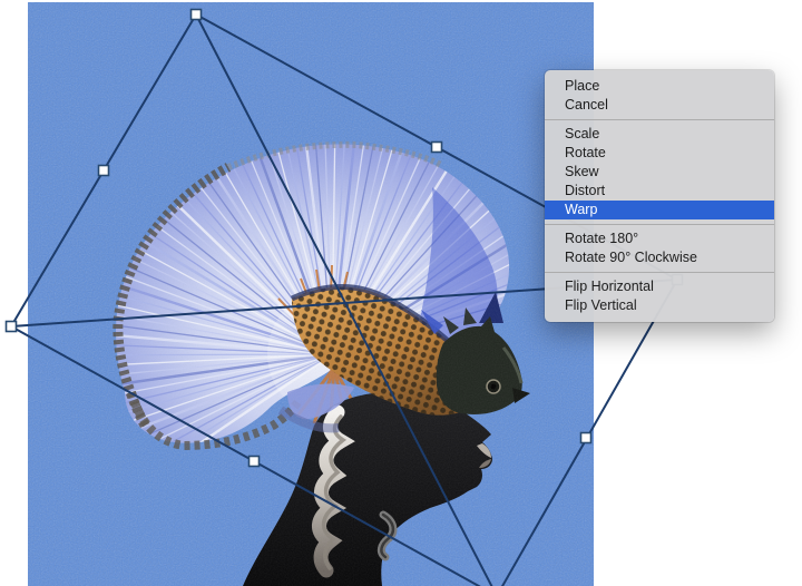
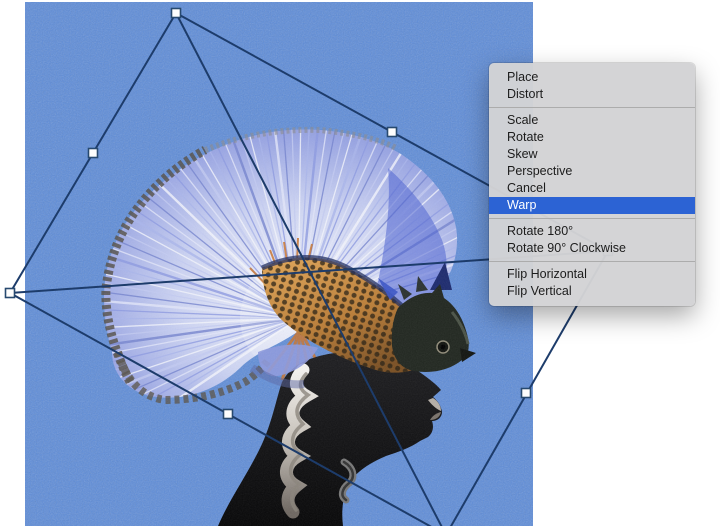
  Place
- Cancel
+ Distort
  Scale
  Rotate
  Skew
+ Perspective
- Distort
+ Cancel
  Warp
  Rotate 180°
  Rotate 90° Clockwise
  Flip Horizontal
  Flip Vertical
